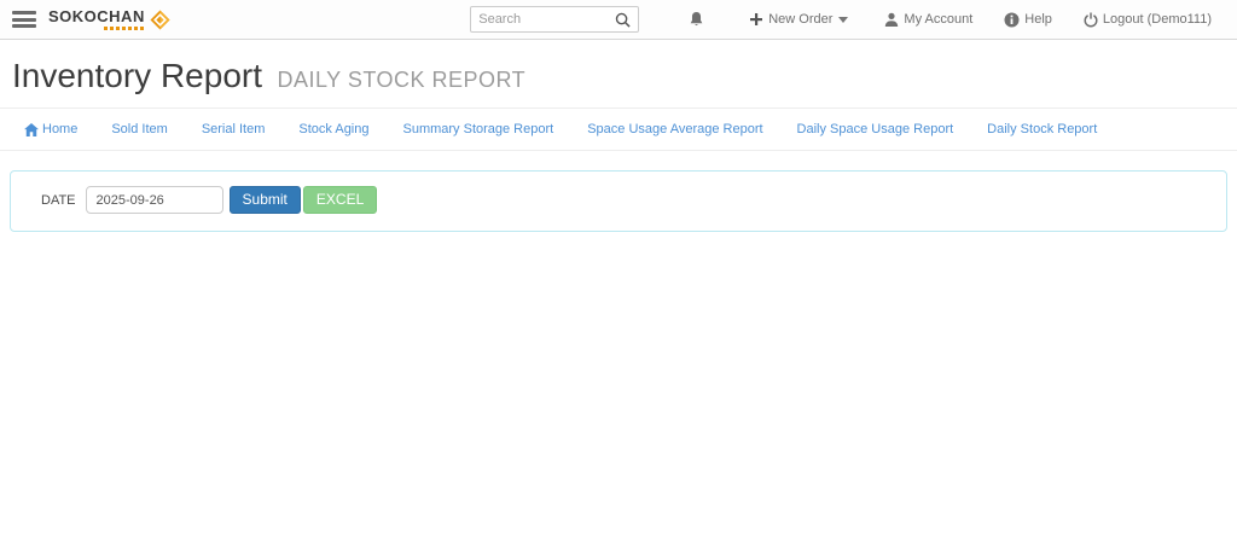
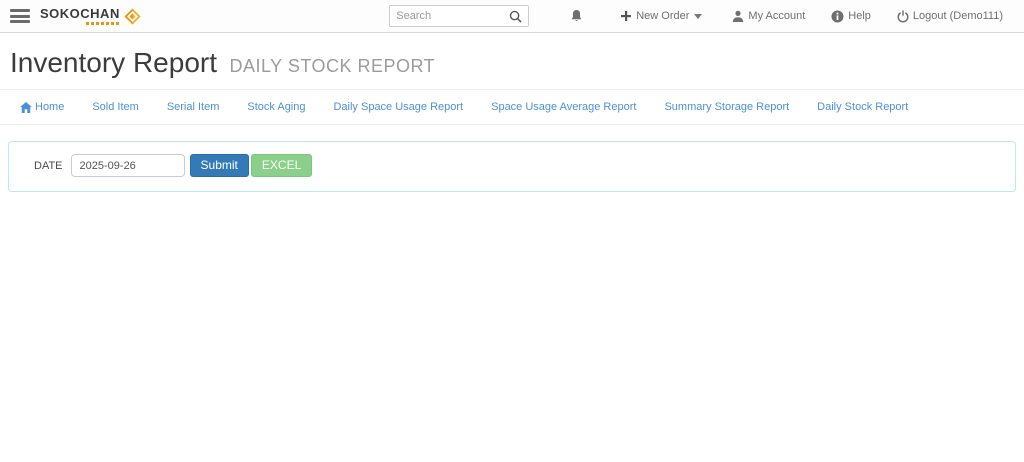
  SOKOCHAN
  Search
  New Order
  My Account
  Help
  Logout (Demo111)
  Inventory Report DAILY STOCK REPORT
  Home
  Sold Item
  Serial Item
  Stock Aging
- Summary Storage Report
+ Daily Space Usage Report
  Space Usage Average Report
- Daily Space Usage Report
+ Summary Storage Report
  Daily Stock Report
  DATE
  2025-09-26
  Submit
  EXCEL
